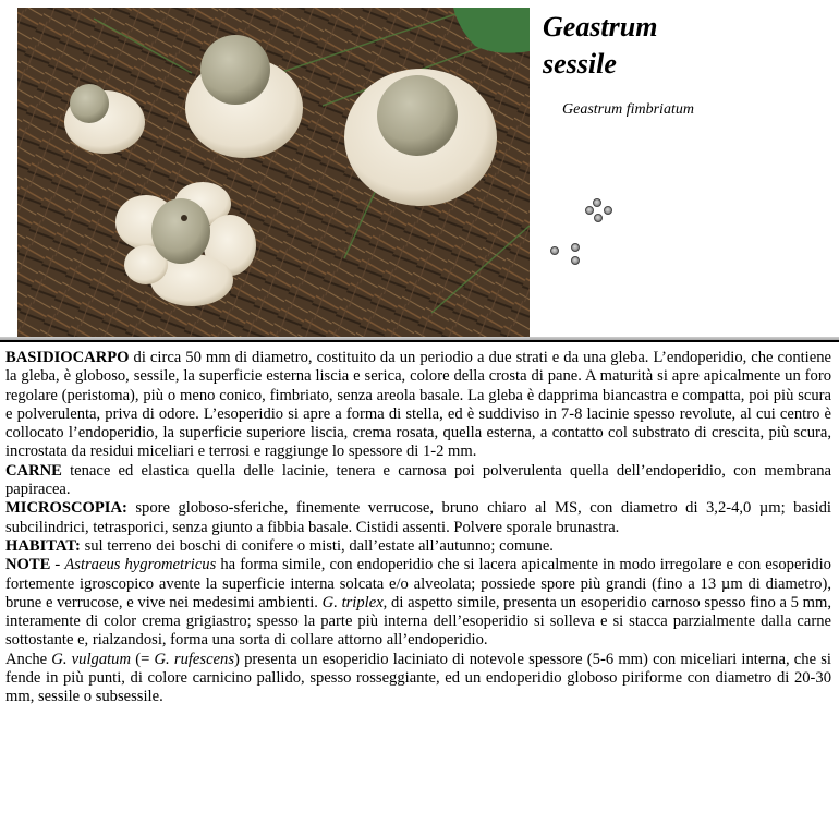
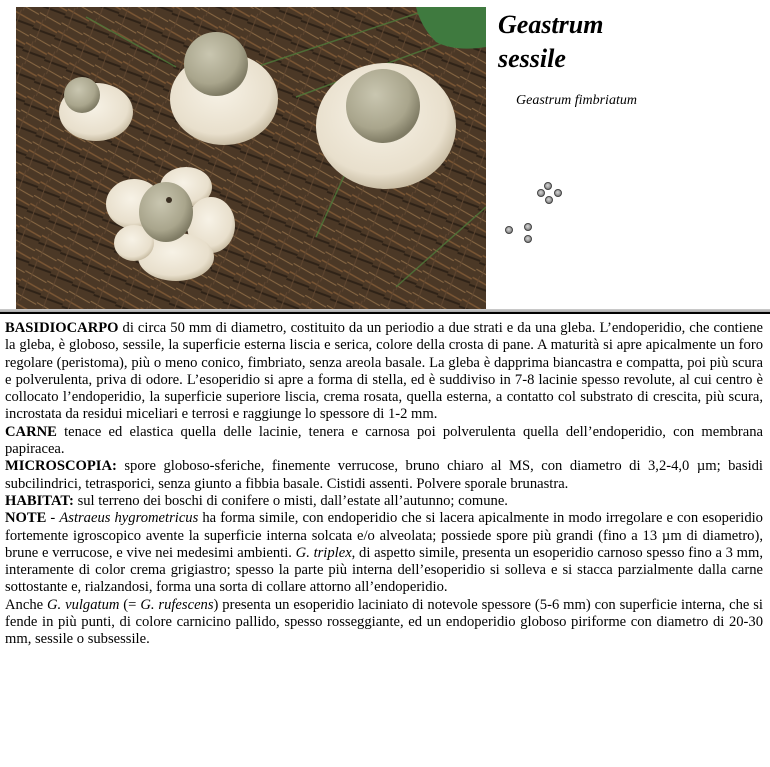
  Geastrum
  sessile
  Geastrum fimbriatum
  BASIDIOCARPO di circa 50 mm di diametro, costituito da un periodio a due strati e da una gleba. L’endoperidio, che contiene la gleba, è globoso, sessile, la superficie esterna liscia e serica, colore della crosta di pane. A maturità si apre apicalmente un foro regolare (peristoma), più o meno conico, fimbriato, senza areola basale. La gleba è dapprima biancastra e compatta, poi più scura e polverulenta, priva di odore. L’esoperidio si apre a forma di stella, ed è suddiviso in 7-8 lacinie spesso revolute, al cui centro è collocato l’endoperidio, la superficie superiore liscia, crema rosata, quella esterna, a contatto col substrato di crescita, più scura, incrostata da residui miceliari e terrosi e raggiunge lo spessore di 1-2 mm.
  CARNE tenace ed elastica quella delle lacinie, tenera e carnosa poi polverulenta quella dell’endoperidio, con membrana papiracea.
  MICROSCOPIA: spore globoso-sferiche, finemente verrucose, bruno chiaro al MS, con diametro di 3,2-4,0 µm; basidi subcilindrici, tetrasporici, senza giunto a fibbia basale. Cistidi assenti. Polvere sporale brunastra.
  HABITAT: sul terreno dei boschi di conifere o misti, dall’estate all’autunno; comune.
- NOTE - Astraeus hygrometricus ha forma simile, con endoperidio che si lacera apicalmente in modo irregolare e con esoperidio fortemente igroscopico avente la superficie interna solcata e/o alveolata; possiede spore più grandi (fino a 13 µm di diametro), brune e verrucose, e vive nei medesimi ambienti. G. triplex, di aspetto simile, presenta un esoperidio carnoso spesso fino a 5 mm, interamente di color crema grigiastro; spesso la parte più interna dell’esoperidio si solleva e si stacca parzialmente dalla carne sottostante e, rialzandosi, forma una sorta di collare attorno all’endoperidio.
+ NOTE - Astraeus hygrometricus ha forma simile, con endoperidio che si lacera apicalmente in modo irregolare e con esoperidio fortemente igroscopico avente la superficie interna solcata e/o alveolata; possiede spore più grandi (fino a 13 µm di diametro), brune e verrucose, e vive nei medesimi ambienti. G. triplex, di aspetto simile, presenta un esoperidio carnoso spesso fino a 3 mm, interamente di color crema grigiastro; spesso la parte più interna dell’esoperidio si solleva e si stacca parzialmente dalla carne sottostante e, rialzandosi, forma una sorta di collare attorno all’endoperidio.
- Anche G. vulgatum (= G. rufescens) presenta un esoperidio laciniato di notevole spessore (5-6 mm) con miceliari interna, che si fende in più punti, di colore carnicino pallido, spesso rosseggiante, ed un endoperidio globoso piriforme con diametro di 20-30 mm, sessile o subsessile.
+ Anche G. vulgatum (= G. rufescens) presenta un esoperidio laciniato di notevole spessore (5-6 mm) con superficie interna, che si fende in più punti, di colore carnicino pallido, spesso rosseggiante, ed un endoperidio globoso piriforme con diametro di 20-30 mm, sessile o subsessile.
